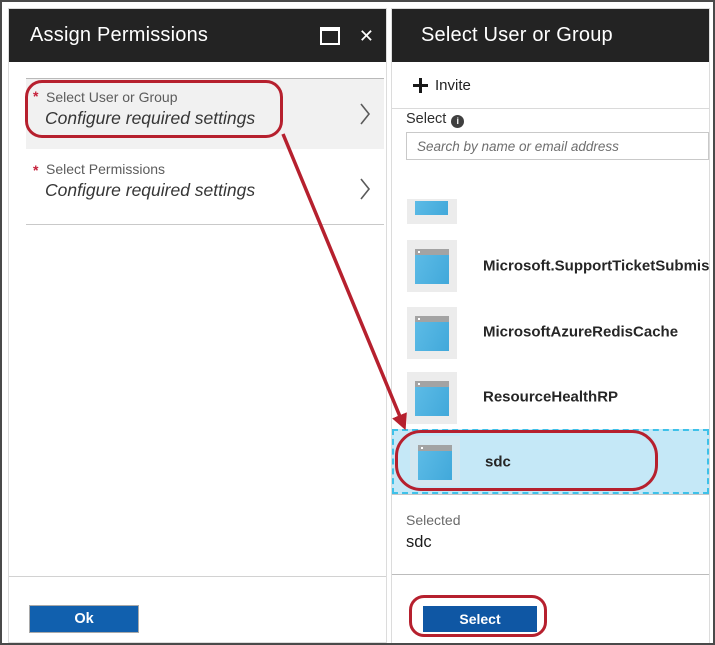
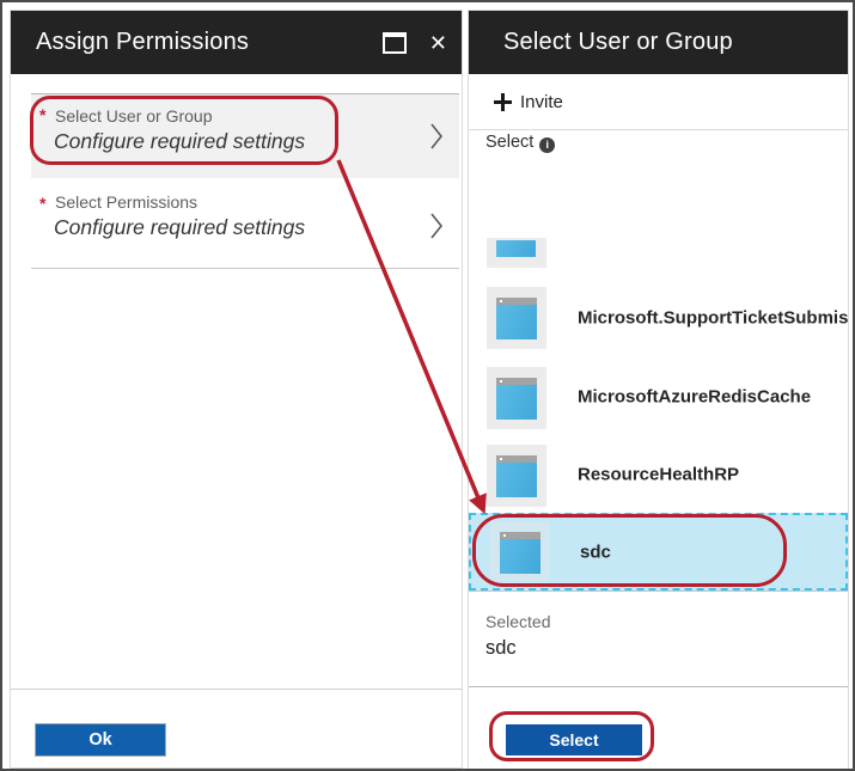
  Assign Permissions
  ✕
  *
  Select User or Group
  Configure required settings
  *
  Select Permissions
  Configure required settings
  Ok
  Select User or Group
  Invite
  Select
- Search by name or email address
  Microsoft.SupportTicketSubmis
  MicrosoftAzureRedisCache
  ResourceHealthRP
  sdc
  Selected
  sdc
  Select
